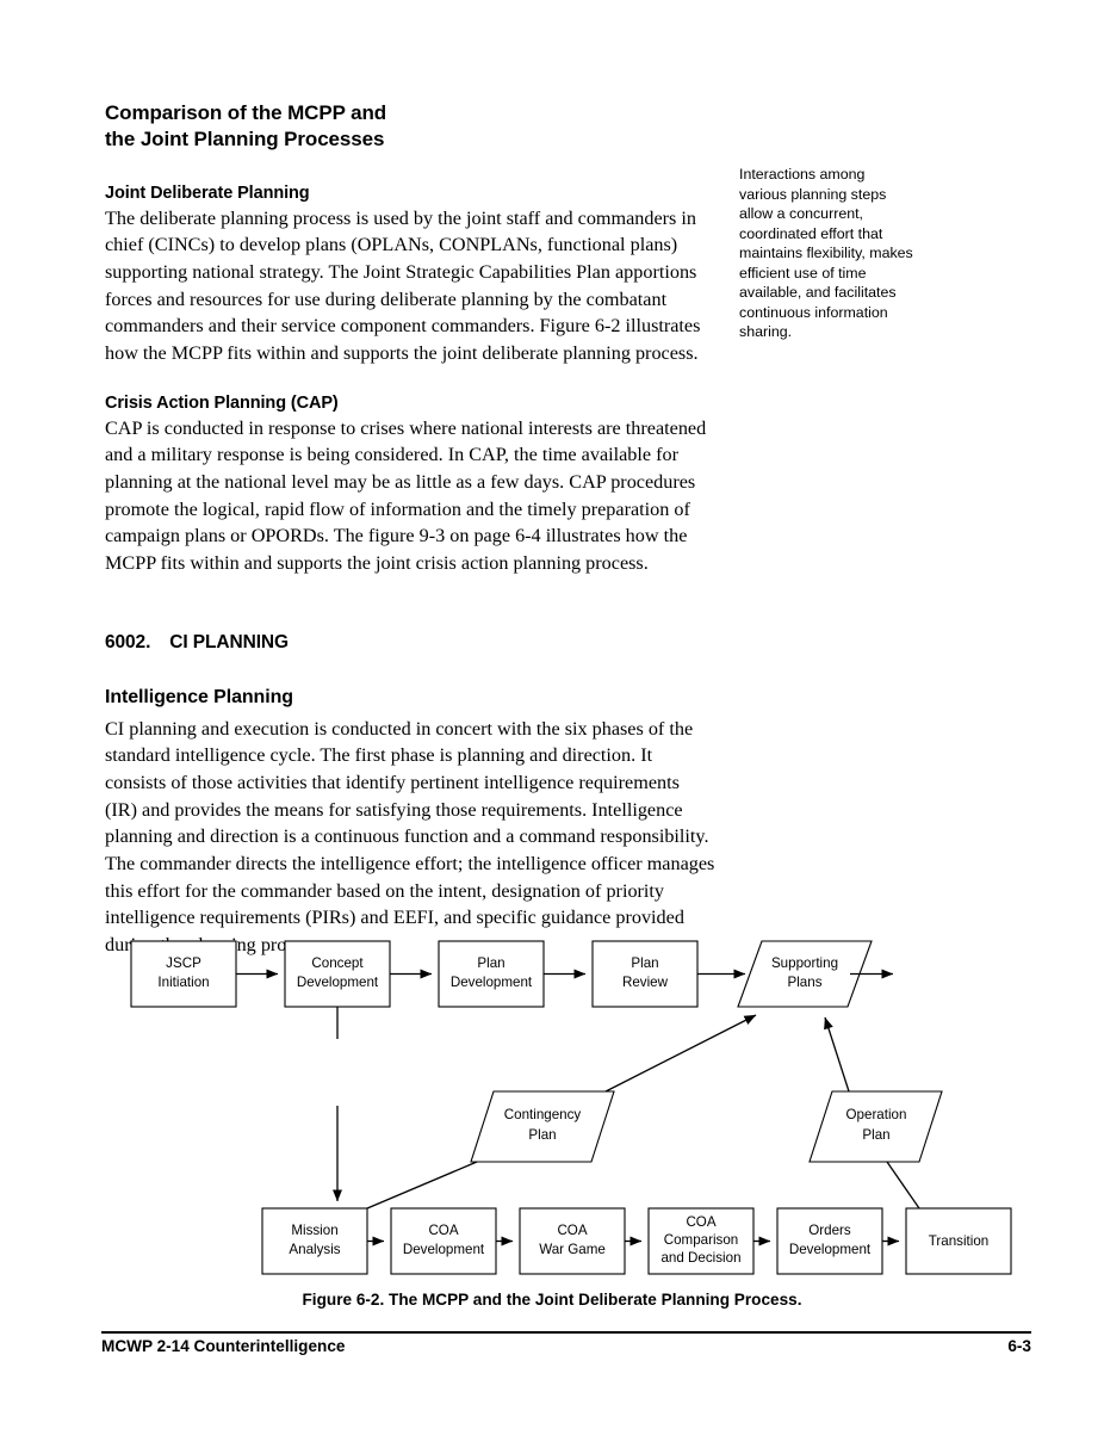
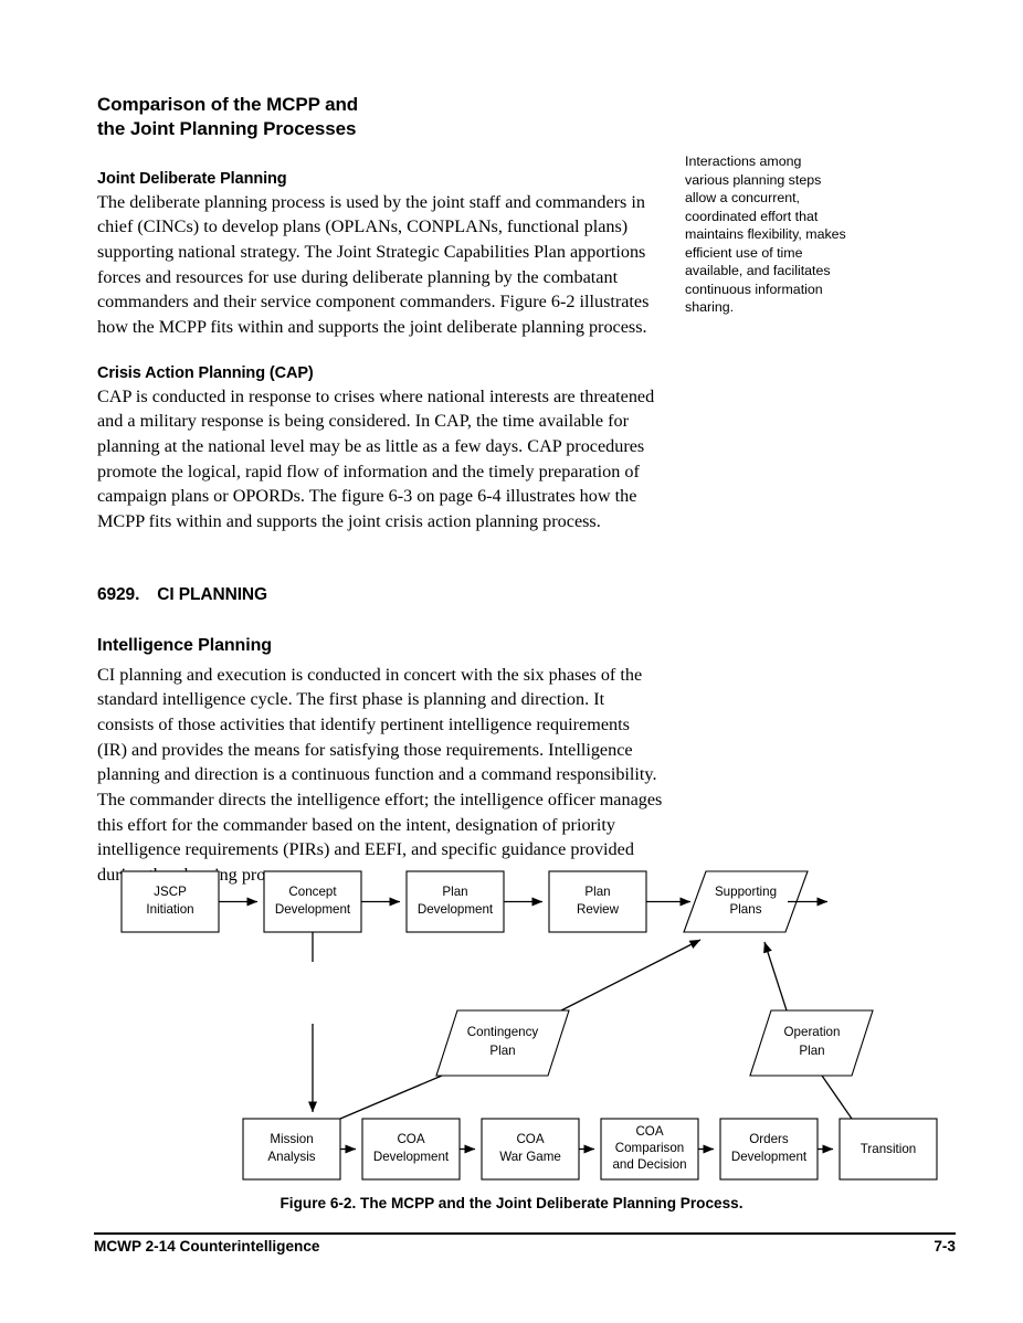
  Comparison of the MCPP and
  the Joint Planning Processes
  Joint Deliberate Planning
  The deliberate planning process is used by the joint staff and commanders in chief (CINCs) to develop plans (OPLANs, CONPLANs, functional plans) supporting national strategy. The Joint Strategic Capabilities Plan apportions forces and resources for use during deliberate planning by the combatant commanders and their service component commanders. Figure 6-2 illustrates how the MCPP fits within and supports the joint deliberate planning process.
  Crisis Action Planning (CAP)
- CAP is conducted in response to crises where national interests are threatened and a military response is being considered. In CAP, the time available for planning at the national level may be as little as a few days. CAP procedures promote the logical, rapid flow of information and the timely preparation of campaign plans or OPORDs. The figure 9-3 on page 6-4 illustrates how the MCPP fits within and supports the joint crisis action planning process.
+ CAP is conducted in response to crises where national interests are threatened and a military response is being considered. In CAP, the time available for planning at the national level may be as little as a few days. CAP procedures promote the logical, rapid flow of information and the timely preparation of campaign plans or OPORDs. The figure 6-3 on page 6-4 illustrates how the MCPP fits within and supports the joint crisis action planning process.
- 6002. CI PLANNING
+ 6929. CI PLANNING
  Intelligence Planning
  CI planning and execution is conducted in concert with the six phases of the standard intelligence cycle. The first phase is planning and direction. It consists of those activities that identify pertinent intelligence requirements (IR) and provides the means for satisfying those requirements. Intelligence planning and direction is a continuous function and a command responsibility. The commander directs the intelligence effort; the intelligence officer manages this effort for the commander based on the intent, designation of priority intelligence requirements (PIRs) and EEFI, and specific guidance provided durng pro
  Interactions among various planning steps allow a concurrent, coordinated effort that maintains flexibility, makes efficient use of time available, and facilitates continuous information sharing.
  JSCP
  Initiation
  Concept
  Development
  Plan
  Development
  Plan
  Review
  Supporting
  Plans
  Contingency
  Plan
  Operation
  Plan
  Mission
  Analysis
  COA
  Development
  COA
  War Game
  COA
  Comparison
  and Decision
  Orders
  Development
  Transition
  Figure 6-2. The MCPP and the Joint Deliberate Planning Process.
  MCWP 2-14 Counterintelligence
- 6-3
+ 7-3
